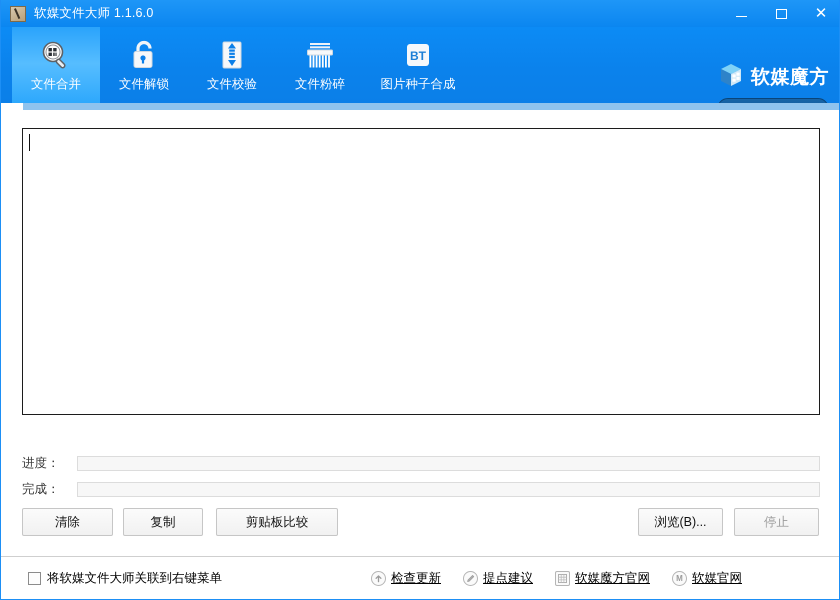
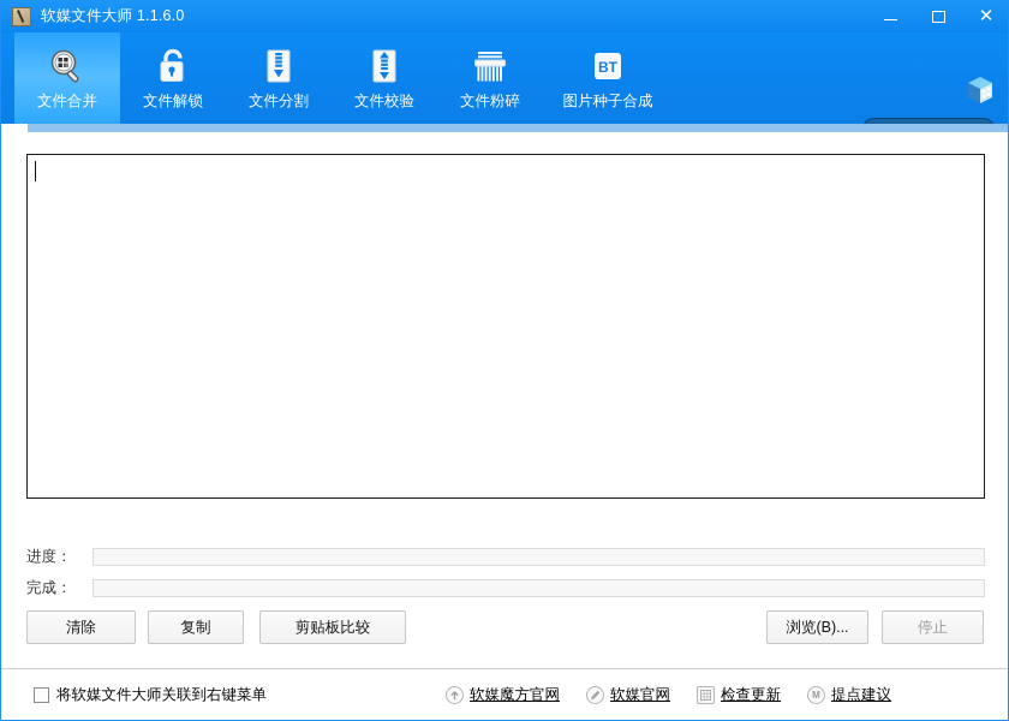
  软媒文件大师 1.1.6.0
  ✕
  文件合并
  文件解锁
+ 文件分割
  文件校验
  文件粉碎
  BT
  图片种子合成
- 软媒魔方
  进度：
  完成：
  清除
  复制
  剪贴板比较
  浏览(B)...
  停止
  将软媒文件大师关联到右键菜单
- 检查更新
+ 软媒魔方官网
- 提点建议
+ 软媒官网
- 软媒魔方官网
+ 检查更新
  M
- 软媒官网
+ 提点建议
